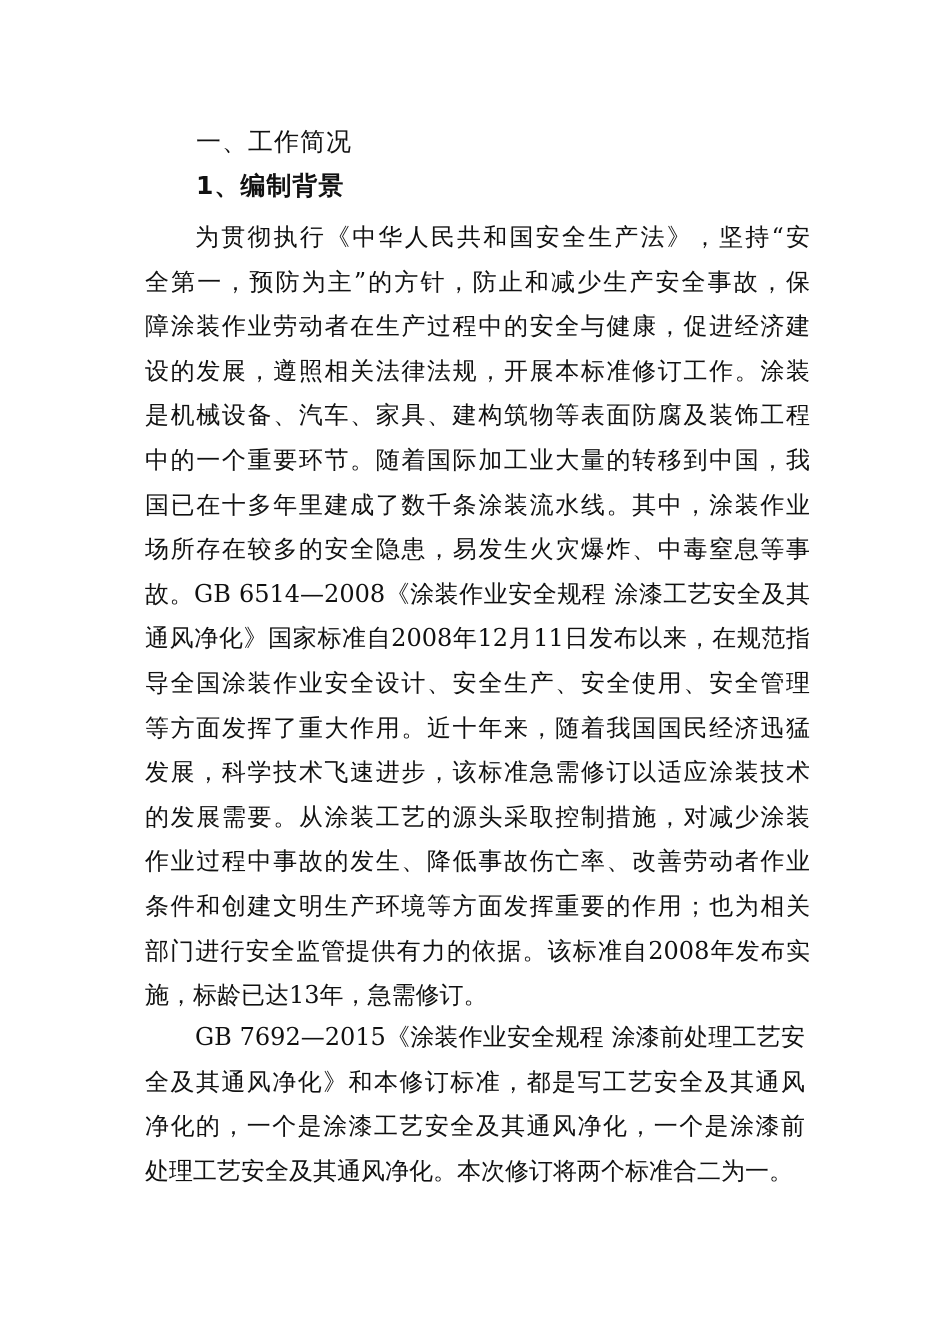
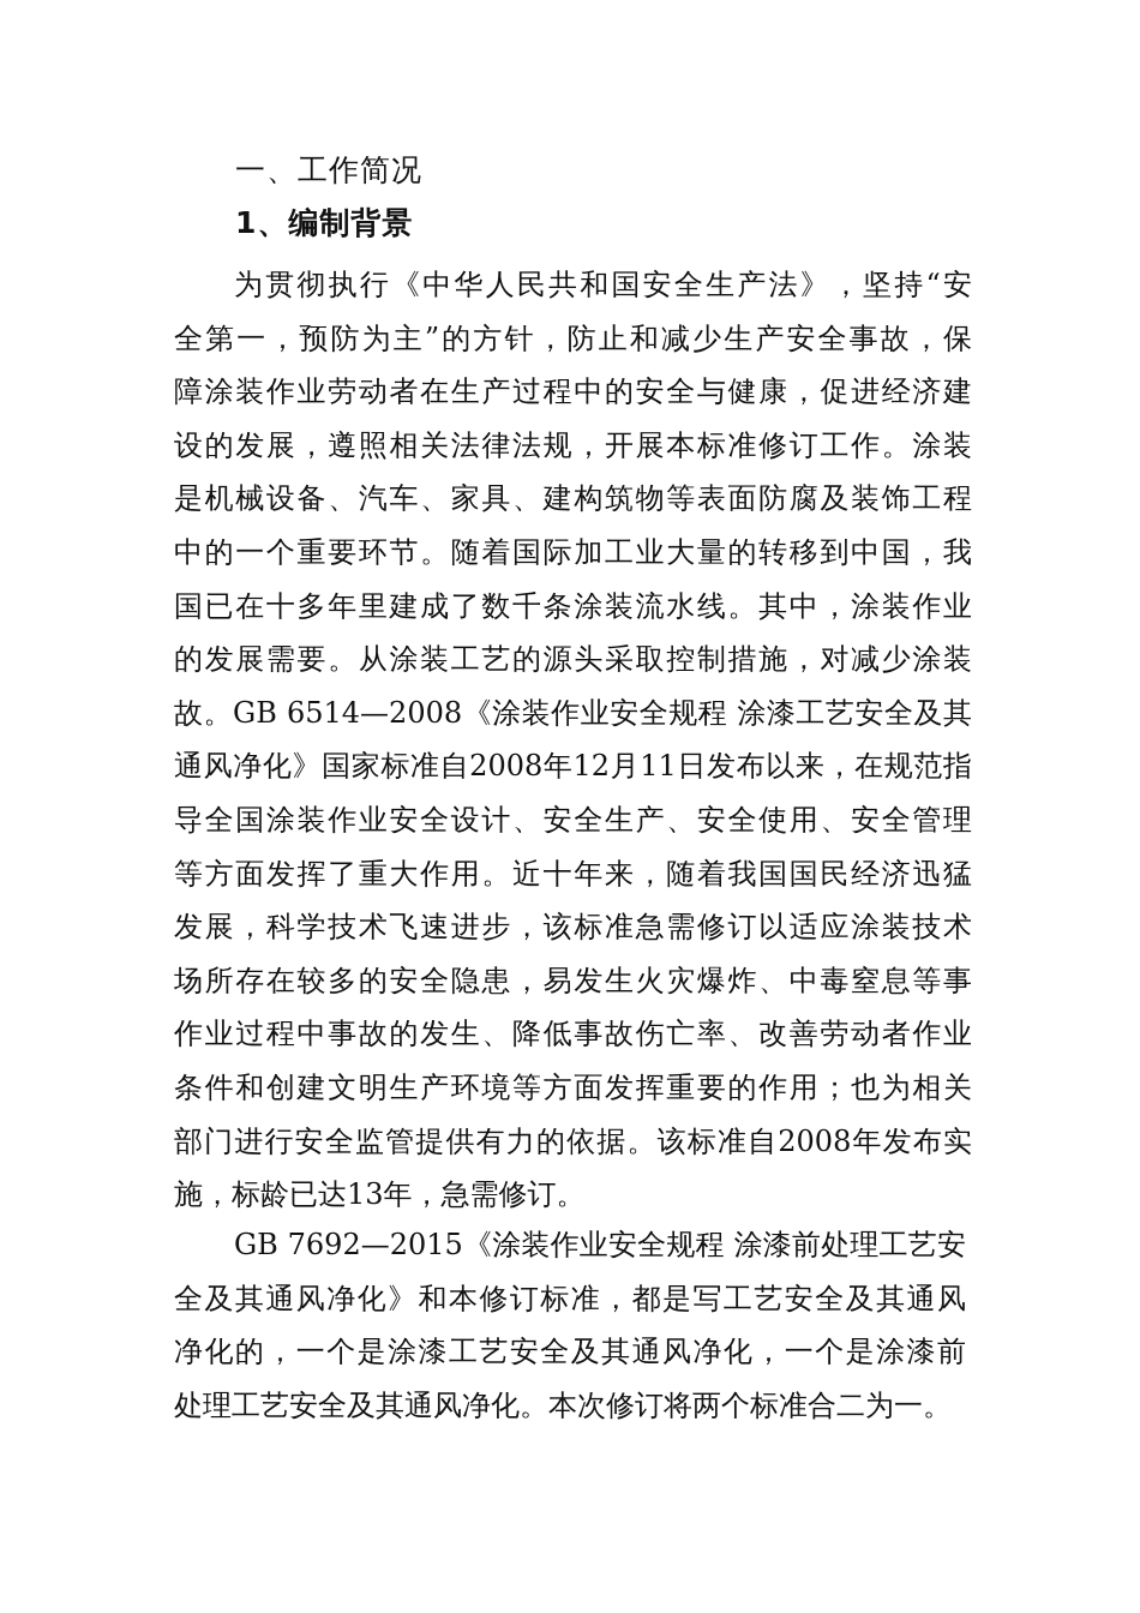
  一、工作简况
  1、编制背景
  为贯彻执行《中华人民共和国安全生产法》，坚持“安
  全第一，预防为主”的方针，防止和减少生产安全事故，保
  障涂装作业劳动者在生产过程中的安全与健康，促进经济建
  设的发展，遵照相关法律法规，开展本标准修订工作。涂装
  是机械设备、汽车、家具、建构筑物等表面防腐及装饰工程
  中的一个重要环节。随着国际加工业大量的转移到中国，我
  国已在十多年里建成了数千条涂装流水线。其中，涂装作业
- 场所存在较多的安全隐患，易发生火灾爆炸、中毒窒息等事
+ 的发展需要。从涂装工艺的源头采取控制措施，对减少涂装
  故。GB 6514—2008《涂装作业安全规程 涂漆工艺安全及其
  通风净化》国家标准自2008年12月11日发布以来，在规范指
  导全国涂装作业安全设计、安全生产、安全使用、安全管理
  等方面发挥了重大作用。近十年来，随着我国国民经济迅猛
  发展，科学技术飞速进步，该标准急需修订以适应涂装技术
- 的发展需要。从涂装工艺的源头采取控制措施，对减少涂装
+ 场所存在较多的安全隐患，易发生火灾爆炸、中毒窒息等事
  作业过程中事故的发生、降低事故伤亡率、改善劳动者作业
  条件和创建文明生产环境等方面发挥重要的作用；也为相关
  部门进行安全监管提供有力的依据。该标准自2008年发布实
  施，标龄已达13年，急需修订。
  GB 7692—2015《涂装作业安全规程 涂漆前处理工艺安
  全及其通风净化》和本修订标准，都是写工艺安全及其通风
  净化的，一个是涂漆工艺安全及其通风净化，一个是涂漆前
  处理工艺安全及其通风净化。本次修订将两个标准合二为一。
